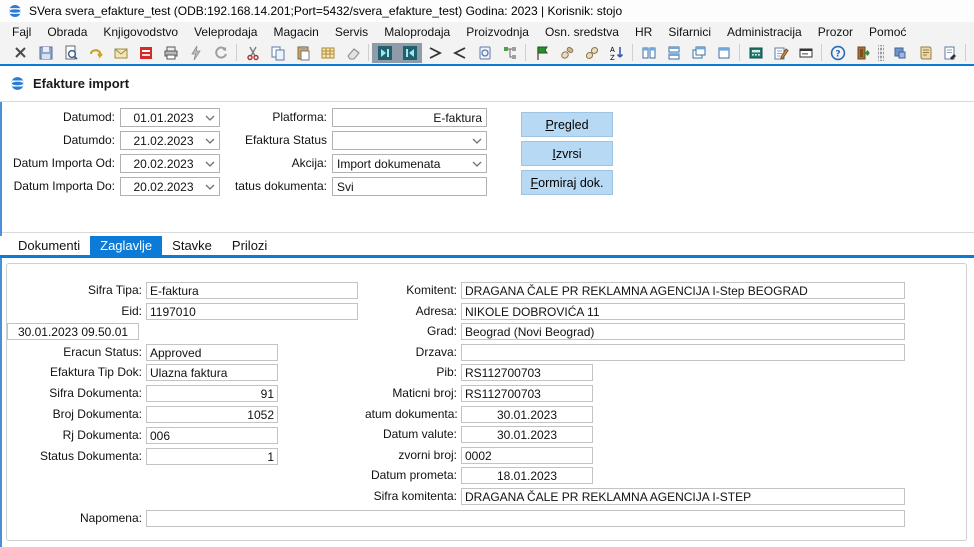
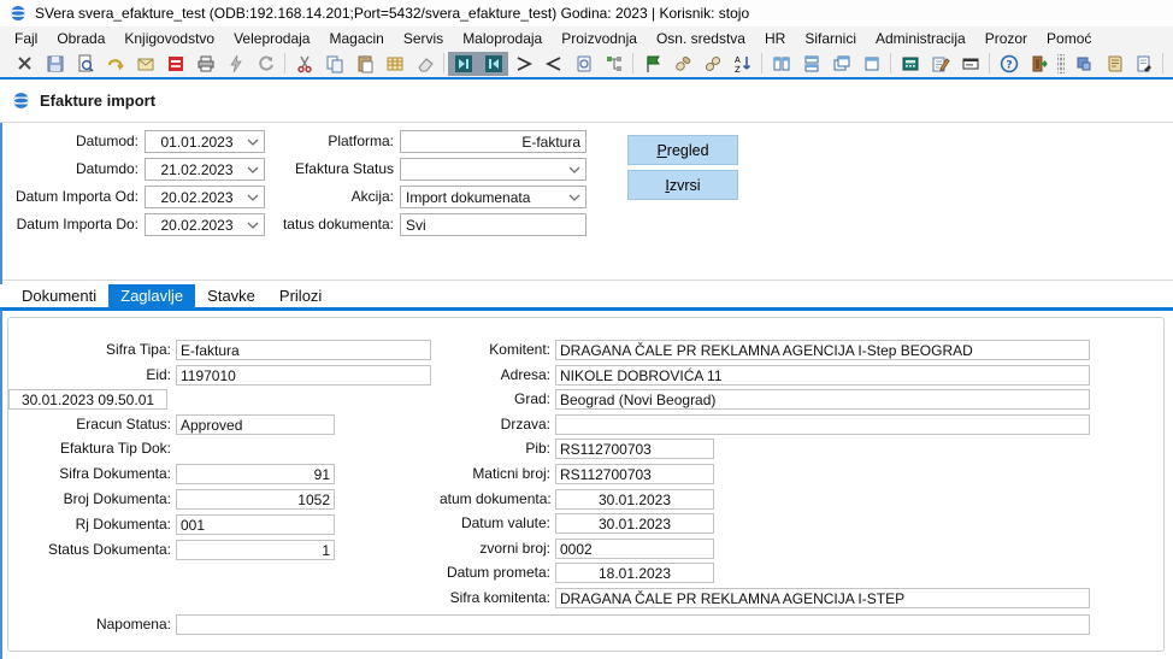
  SVera svera_efakture_test (ODB:192.168.14.201;Port=5432/svera_efakture_test) Godina: 2023 | Korisnik: stojo
  Fajl
  Obrada
  Knjigovodstvo
  Veleprodaja
  Magacin
  Servis
  Maloprodaja
  Proizvodnja
  Osn. sredstva
  HR
  Sifarnici
  Administracija
  Prozor
  Pomoć
  A
  Z
  ?
  Efakture import
  Datumod:
  01.01.2023
  Datumdo:
  21.02.2023
  Datum Importa Od:
  20.02.2023
  Datum Importa Do:
  20.02.2023
  Platforma:
  E-faktura
  Efaktura Status
  Akcija:
  Import dokumenata
  tatus dokumenta:
  Svi
  Pregled
  Izvrsi
- Formiraj dok.
  Dokumenti
  Zaglavlje
  Stavke
  Prilozi
  Sifra Tipa:
  E-faktura
  Eid:
  1197010
  30.01.2023 09.50.01
  Eracun Status:
  Approved
  Efaktura Tip Dok:
- Ulazna faktura
  Sifra Dokumenta:
  91
  Broj Dokumenta:
  1052
  Rj Dokumenta:
- 006
+ 001
  Status Dokumenta:
  1
  Napomena:
  Komitent:
  DRAGANA ČALE PR REKLAMNA AGENCIJA I-Step BEOGRAD
  Adresa:
  NIKOLE DOBROVIĆA 11
  Grad:
  Beograd (Novi Beograd)
  Drzava:
  Pib:
  RS112700703
  Maticni broj:
  RS112700703
  atum dokumenta:
  30.01.2023
  Datum valute:
  30.01.2023
  zvorni broj:
  0002
  Datum prometa:
  18.01.2023
  Sifra komitenta:
  DRAGANA ČALE PR REKLAMNA AGENCIJA I-STEP
